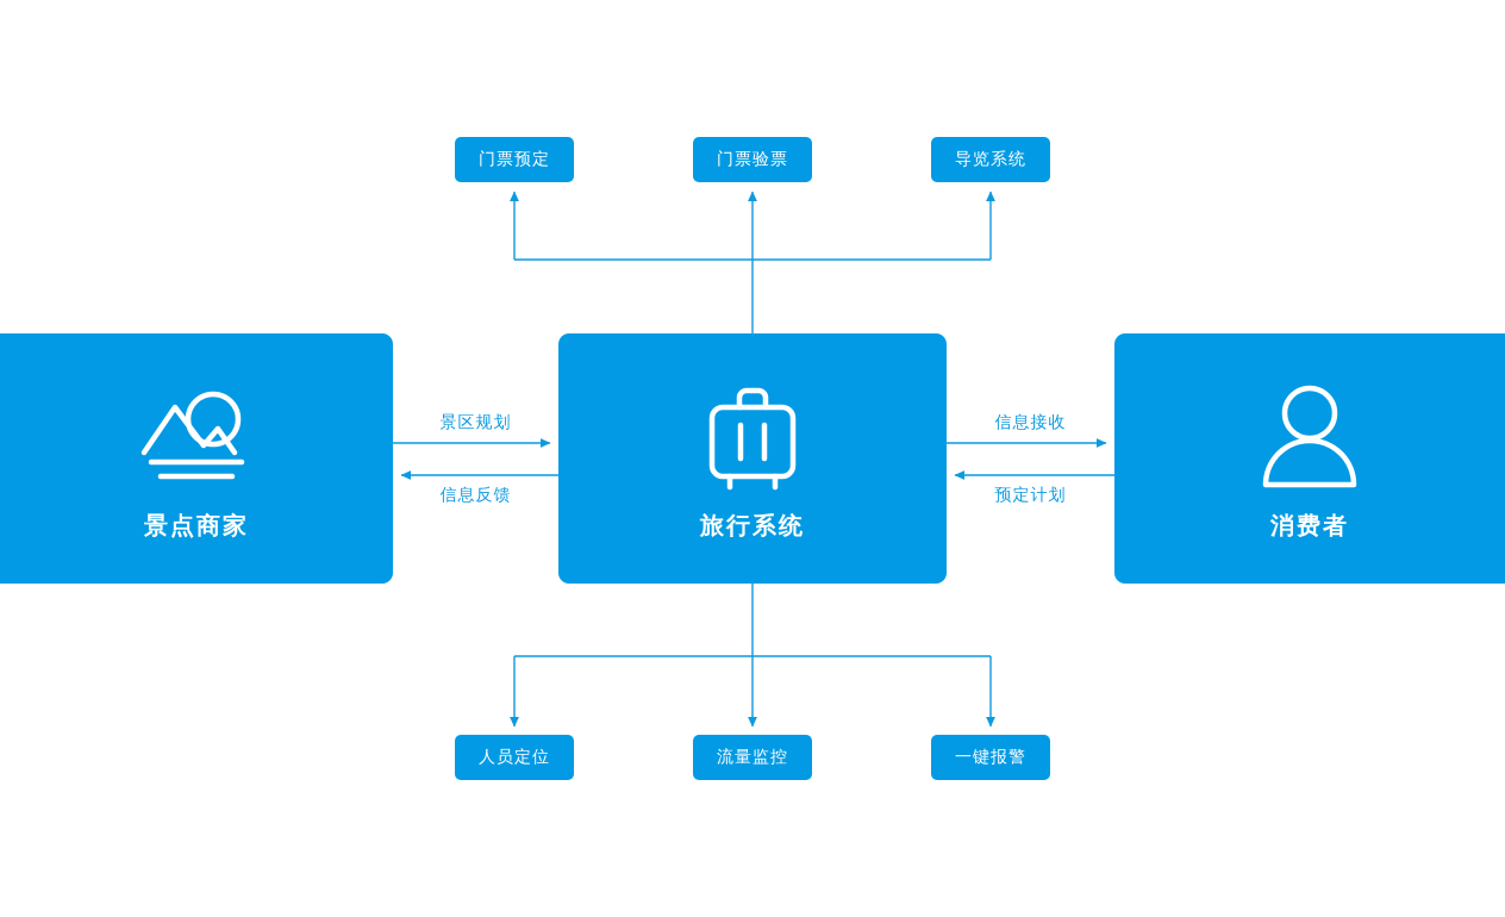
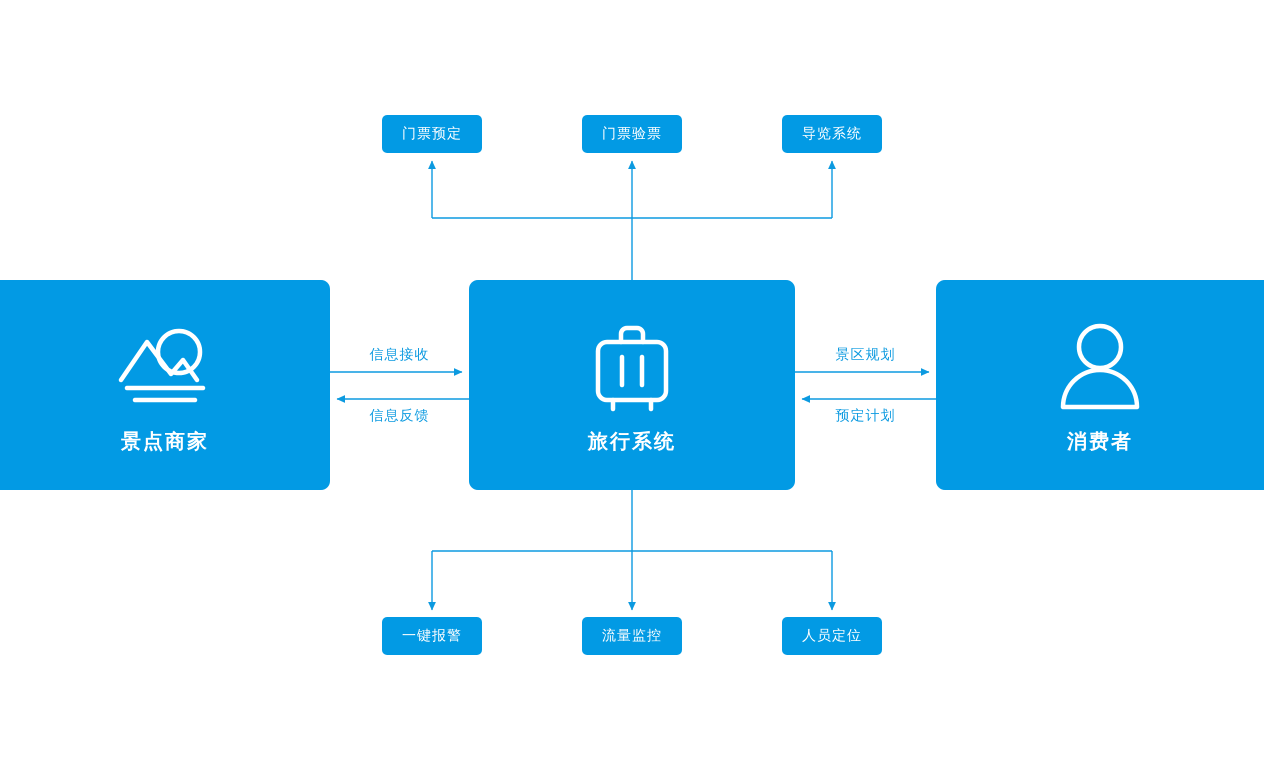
  门票预定
  门票验票
  导览系统
- 人员定位
+ 一键报警
  流量监控
- 一键报警
+ 人员定位
  景点商家
  旅行系统
  消费者
- 景区规划
+ 信息接收
  信息反馈
- 信息接收
+ 景区规划
  预定计划
